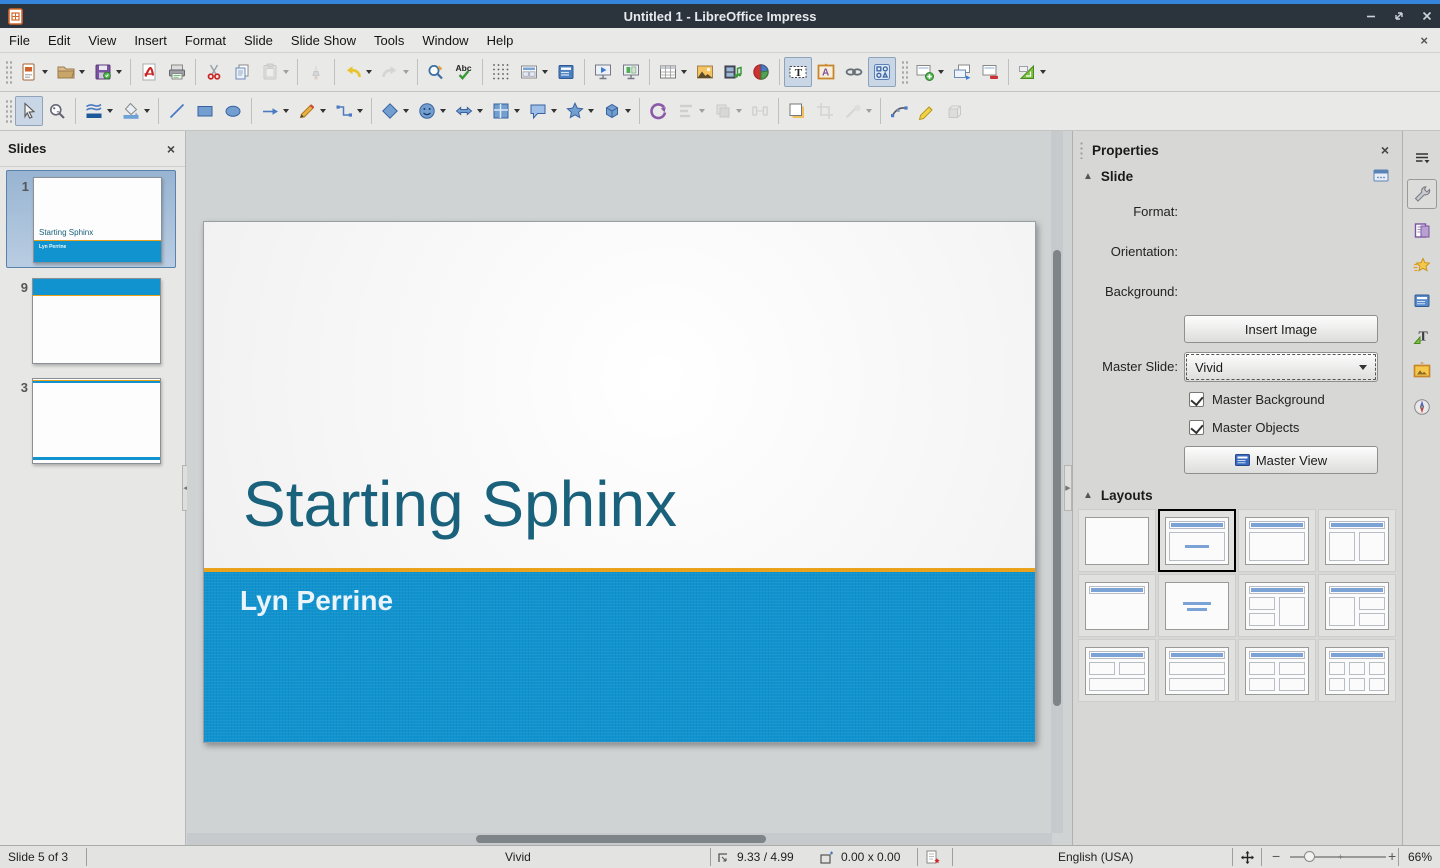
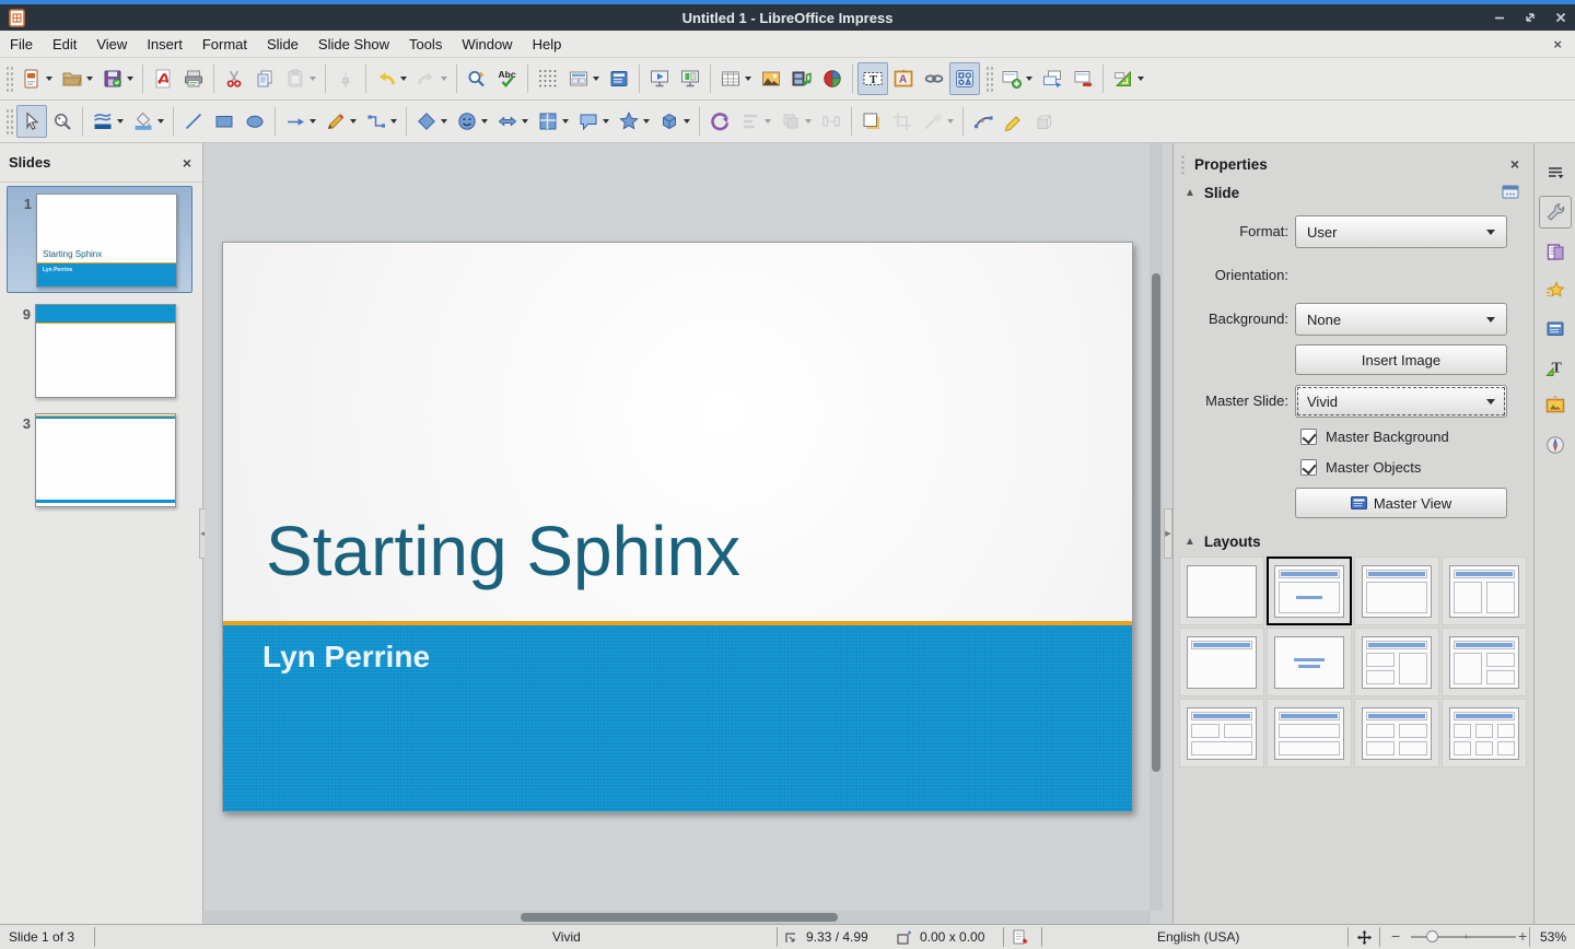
  Untitled 1 - LibreOffice Impress
  File
  Edit
  View
  Insert
  Format
  Slide
  Slide Show
  Tools
  Window
  Help
  ×
  Abc
  T
  A
  Slides
  ×
  1
  Starting Sphinx
  9
  3
  Starting Sphinx
  Lyn Perrine
  Properties
  ×
  ▲
  Slide
  Format:
+ User
  Orientation:
  Background:
+ None
  Insert Image
  Master Slide:
  Vivid
  Master Background
  Master Objects
  Master View
  ▲
  Layouts
  T
- Slide 5 of 3
+ Slide 1 of 3
  Vivid
  9.33 / 4.99
  0.00 x 0.00
  English (USA)
  −
  +
  +
- 66%
+ 53%
